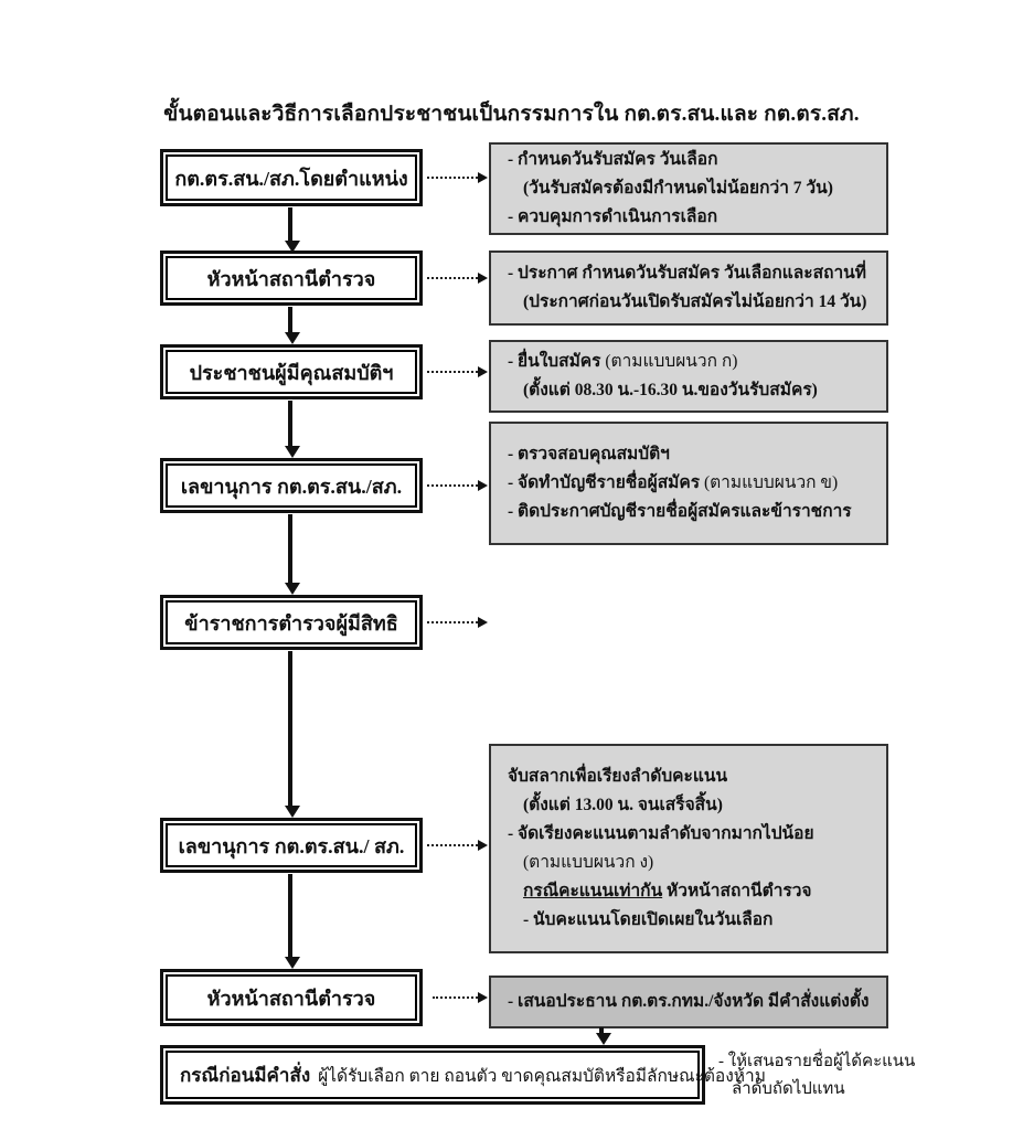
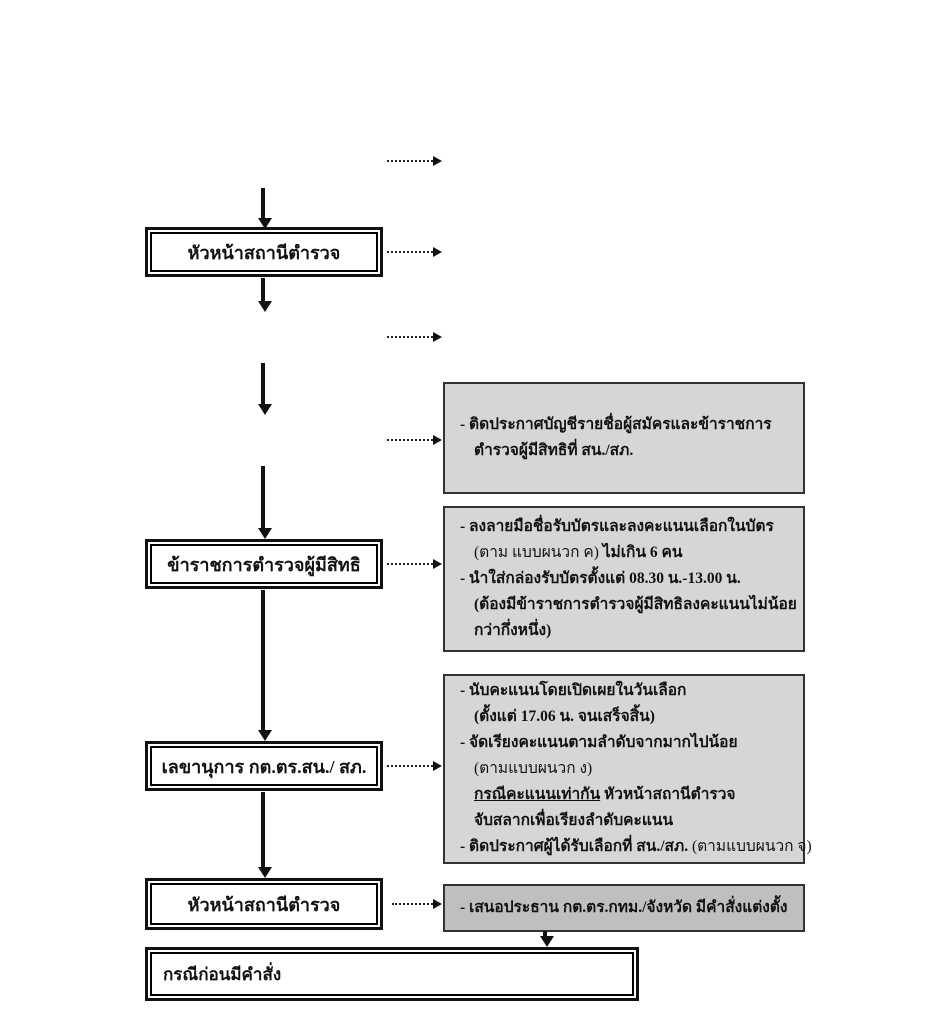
- ขั้นตอนและวิธีการเลือกประชาชนเป็นกรรมการใน กต.ตร.สน.และ กต.ตร.สภ.
- กต.ตร.สน./สภ.โดยตำแหน่ง
- - กำหนดวันรับสมัคร วันเลือก
- (วันรับสมัครต้องมีกำหนดไม่น้อยกว่า 7 วัน)
- - ควบคุมการดำเนินการเลือก
  หัวหน้าสถานีตำรวจ
- - ประกาศ กำหนดวันรับสมัคร วันเลือกและสถานที่
- (ประกาศก่อนวันเปิดรับสมัครไม่น้อยกว่า 14 วัน)
- ประชาชนผู้มีคุณสมบัติฯ
- - ยื่นใบสมัคร (ตามแบบผนวก ก)
- (ตั้งแต่ 08.30 น.-16.30 น.ของวันรับสมัคร)
- เลขานุการ กต.ตร.สน./สภ.
- - ตรวจสอบคุณสมบัติฯ
- - จัดทำบัญชีรายชื่อผู้สมัคร (ตามแบบผนวก ข)
  - ติดประกาศบัญชีรายชื่อผู้สมัครและข้าราชการ
+ ตำรวจผู้มีสิทธิที่ สน./สภ.
  ข้าราชการตำรวจผู้มีสิทธิ
+ - ลงลายมือชื่อรับบัตรและลงคะแนนเลือกในบัตร
+ (ตาม แบบผนวก ค) ไม่เกิน 6 คน
+ - นำใส่กล่องรับบัตรตั้งแต่ 08.30 น.-13.00 น.
+ (ต้องมีข้าราชการตำรวจผู้มีสิทธิลงคะแนนไม่น้อย
+ กว่ากึ่งหนึ่ง)
  เลขานุการ กต.ตร.สน./ สภ.
- จับสลากเพื่อเรียงลำดับคะแนน
+ - นับคะแนนโดยเปิดเผยในวันเลือก
- (ตั้งแต่ 13.00 น. จนเสร็จสิ้น)
+ (ตั้งแต่ 17.06 น. จนเสร็จสิ้น)
  - จัดเรียงคะแนนตามลำดับจากมากไปน้อย
  (ตามแบบผนวก ง)
  กรณีคะแนนเท่ากัน หัวหน้าสถานีตำรวจ
- - นับคะแนนโดยเปิดเผยในวันเลือก
+ จับสลากเพื่อเรียงลำดับคะแนน
+ - ติดประกาศผู้ได้รับเลือกที่ สน./สภ. (ตามแบบผนวก จ)
  หัวหน้าสถานีตำรวจ
  - เสนอประธาน กต.ตร.กทม./จังหวัด มีคำสั่งแต่งตั้ง
  กรณีก่อนมีคำสั่ง
- ผู้ได้รับเลือก ตาย ถอนตัว ขาดคุณสมบัติหรือมีลักษณะต้องห้าม
- - ให้เสนอรายชื่อผู้ได้คะแนน
- ลำดับถัดไปแทน
